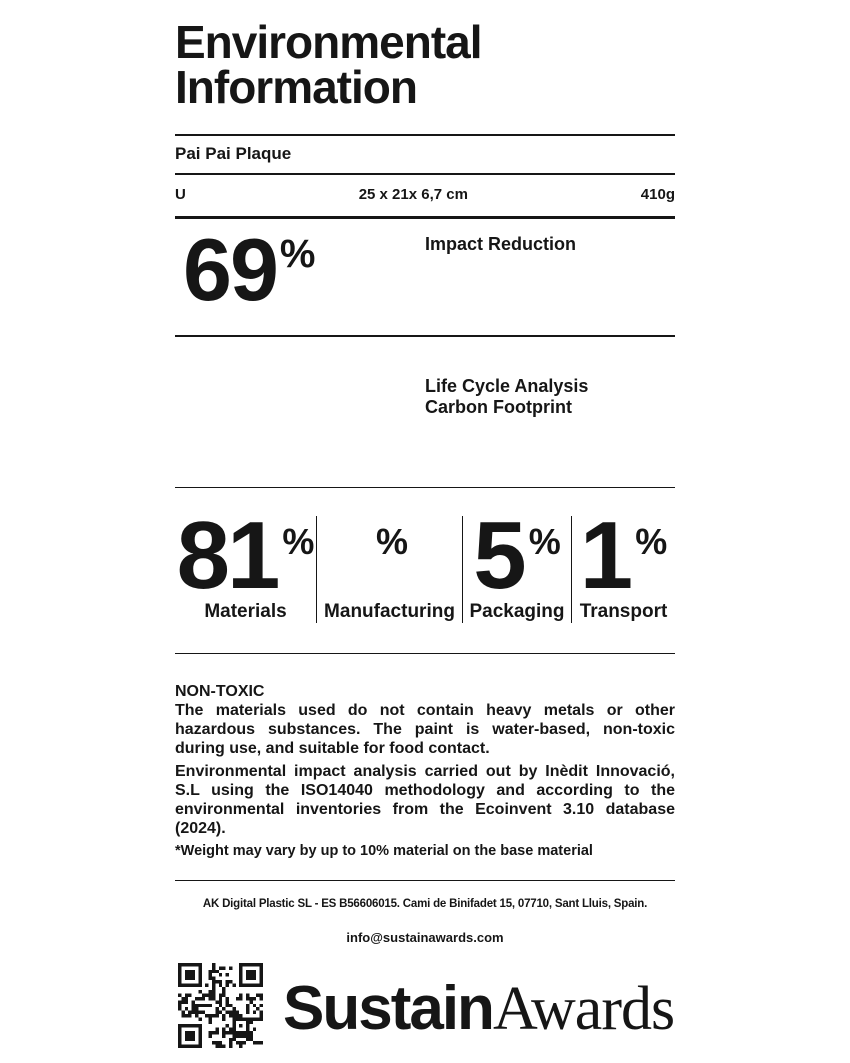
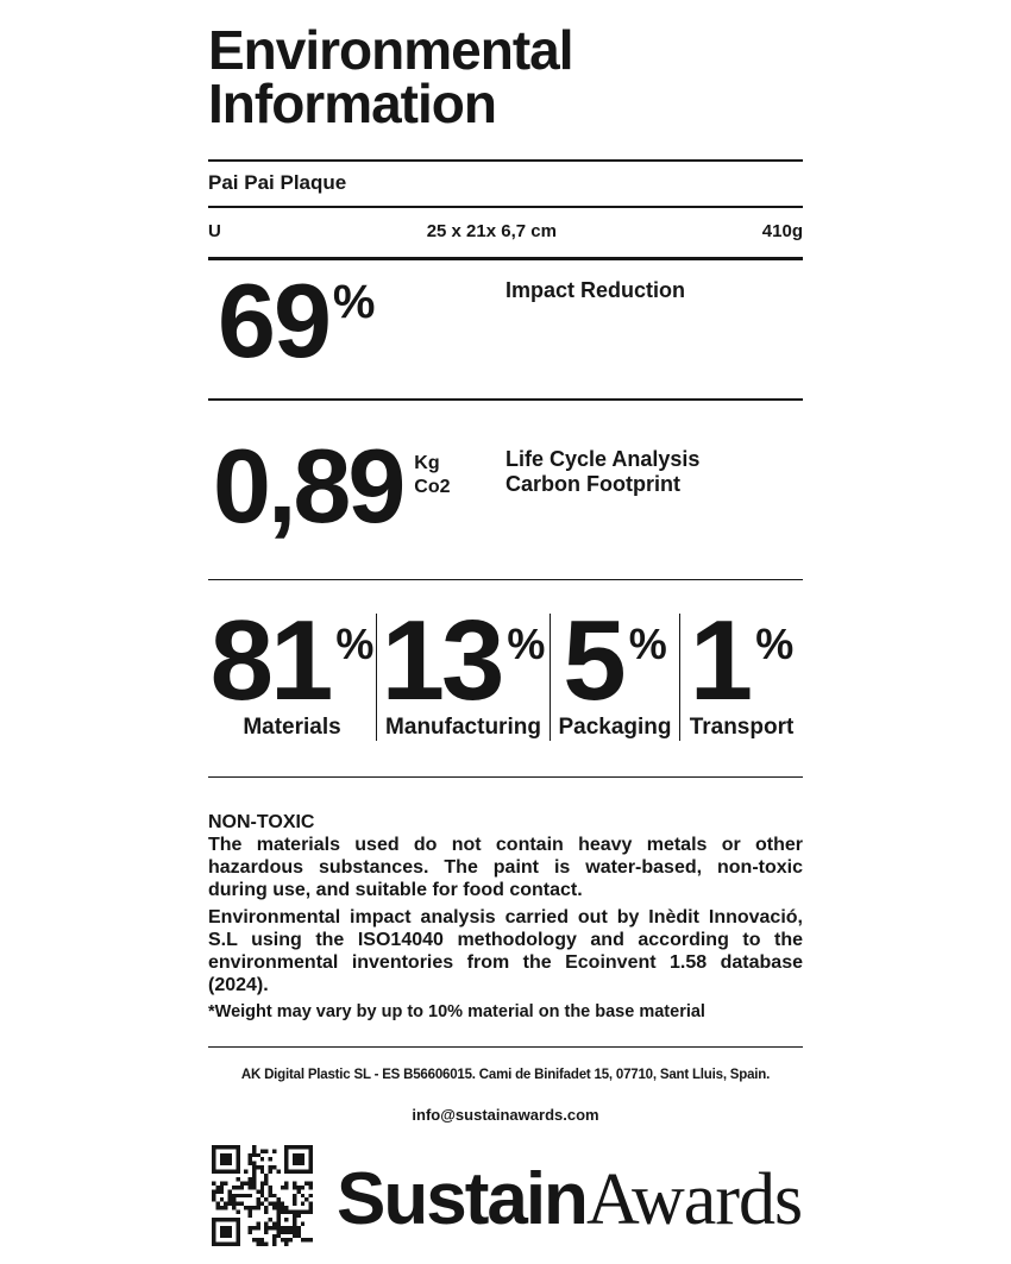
  Environmental
  Information
  Pai Pai Plaque
  U
  25 x 21x 6,7 cm
  410g
  69
  %
  Impact Reduction
+ 0,89
+ Kg
+ Co2
  Life Cycle Analysis
  Carbon Footprint
  81
  %
  Materials
+ 13
  %
  Manufacturing
  5
  %
  Packaging
  1
  %
  Transport
  NON-TOXIC
  The materials used do not contain heavy metals or other hazardous substances. The paint is water-based, non-toxic during use, and suitable for food contact.
- Environmental impact analysis carried out by Inèdit Innovació, S.L using the ISO14040 methodology and according to the environmental inventories from the Ecoinvent 3.10 database (2024).
+ Environmental impact analysis carried out by Inèdit Innovació, S.L using the ISO14040 methodology and according to the environmental inventories from the Ecoinvent 1.58 database (2024).
  *Weight may vary by up to 10% material on the base material
  AK Digital Plastic SL - ES B56606015. Cami de Binifadet 15, 07710, Sant Lluis, Spain.
  info@sustainawards.com
  SustainAwards
